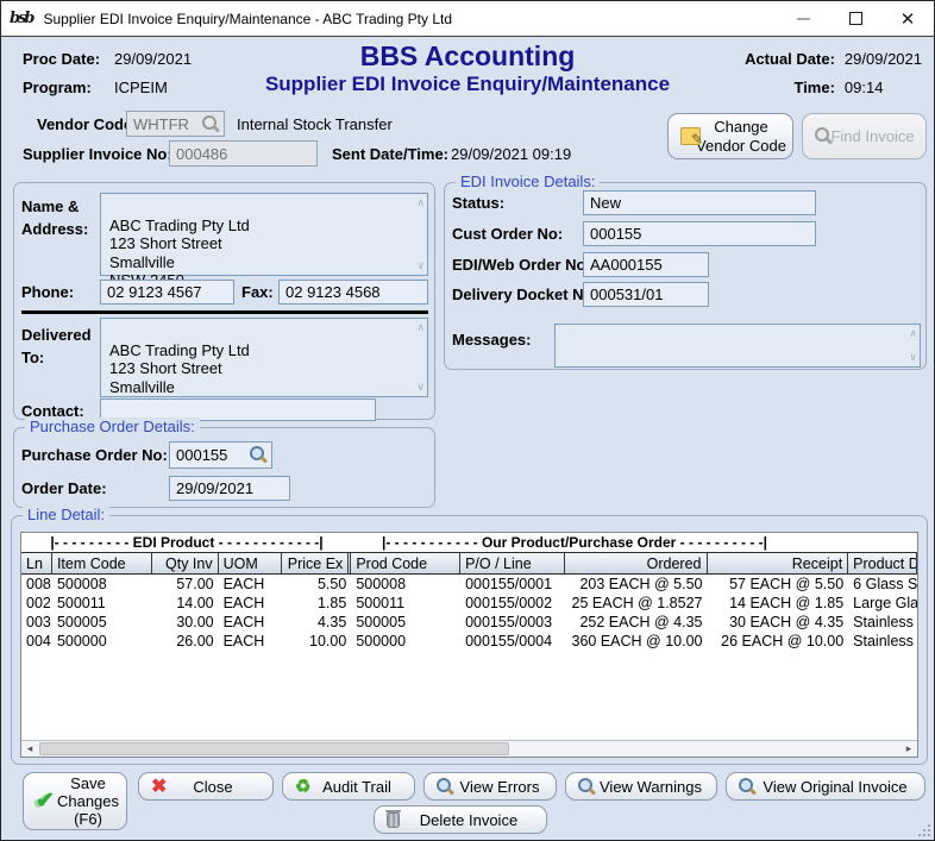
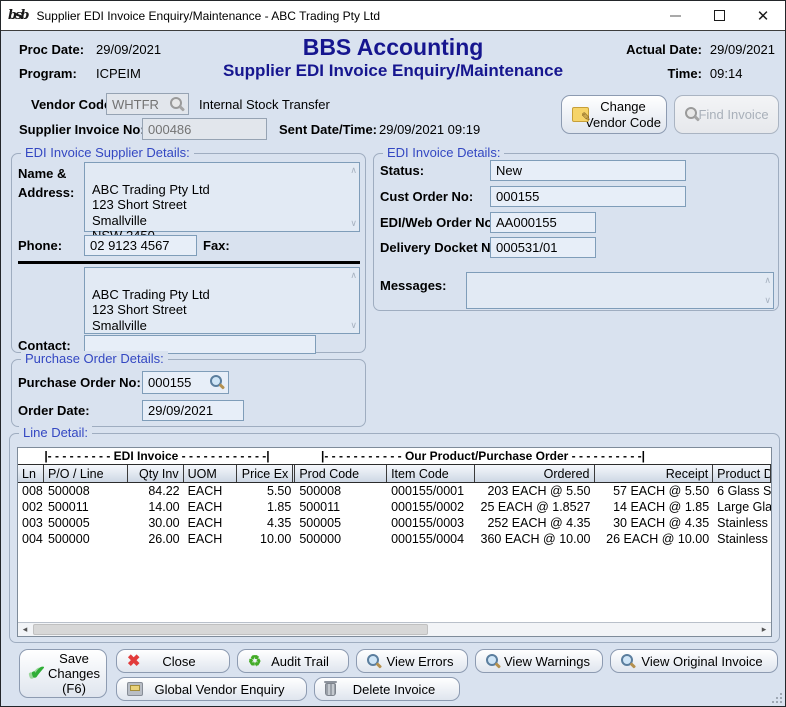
  bsb
  Supplier EDI Invoice Enquiry/Maintenance - ABC Trading Pty Ltd
  ✕
  Proc Date: 29/09/2021
  Program: ICPEIM
  BBS Accounting
  Supplier EDI Invoice Enquiry/Maintenance
  Actual Date:
  29/09/2021
  Time:
  09:14
  Vendor Cod
  WHTFR
  Internal Stock Transfer
  Supplier Invoice No
  000486
  Sent Date/Time:
  29/09/2021 09:19
  Change
  endor Code
  Find Invoice
+ EDI Invoice Supplier Details:
  Name &
  Address:
  ABC Trading Pty Ltd
  123 Short Street
  Smallville
  ∧
  ∨
  Phone:
  02 9123 4567
  Fax:
- 02 9123 4568
- Delivered
- To:
  ABC Trading Pty Ltd
  123 Short Street
  Smallville
  ∧
  ∨
  Contact:
  EDI Invoice Details:
  Status:
  New
  Cust Order No:
  000155
  EDI/Web Order No
  AA000155
  Delivery Docket N
  000531/01
  Messages:
  ∧
  ∨
  Purchase Order Details:
  Purchase Order No:
  000155
  Order Date:
  29/09/2021
  Line Detail:
- |- - - - - - - - - EDI Product - - - - - - - - - - - -|
+ |- - - - - - - - - EDI Invoice - - - - - - - - - - - -|
  |- - - - - - - - - - - Our Product/Purchase Order - - - - - - - - - -|
  Ln
- Item Code
+ P/O / Line
  Qty Inv
  UOM
  Price Ex
  Prod Code
- P/O / Line
+ Item Code
  Ordered
  Receipt
  Product D
  008
  500008
- 57.00
+ 84.22
  EACH
  5.50
  500008
  000155/0001
  203 EACH @ 5.50
  57 EACH @ 5.50
  6 Glass S
  002
  500011
  14.00
  EACH
  1.85
  500011
  000155/0002
  25 EACH @ 1.8527
  14 EACH @ 1.85
  Large Gla
  003
  500005
  30.00
  EACH
  4.35
  500005
  000155/0003
  252 EACH @ 4.35
  30 EACH @ 4.35
  Stainless
  004
  500000
  26.00
  EACH
  10.00
  500000
  000155/0004
  360 EACH @ 10.00
  26 EACH @ 10.00
  Stainless
  ◂
  ▸
  ✔
  Save
  Changes
  (F6)
  ✖
  Close
  ♻
  Audit Trail
  View Errors
  View Warnings
  View Original Invoice
+ Global Vendor Enquiry
  Delete Invoice
